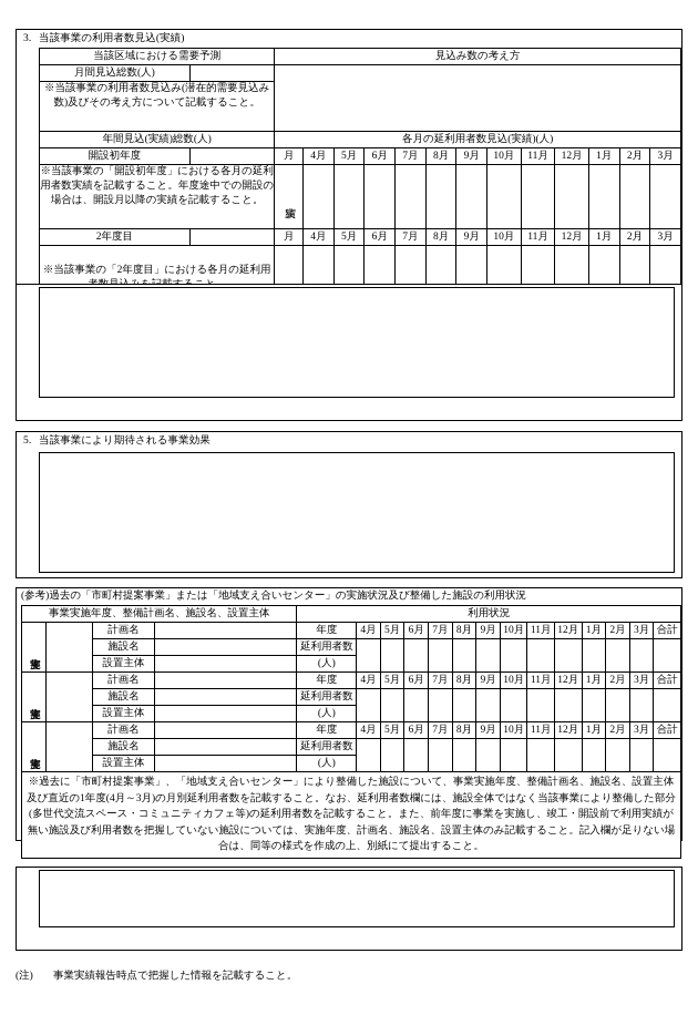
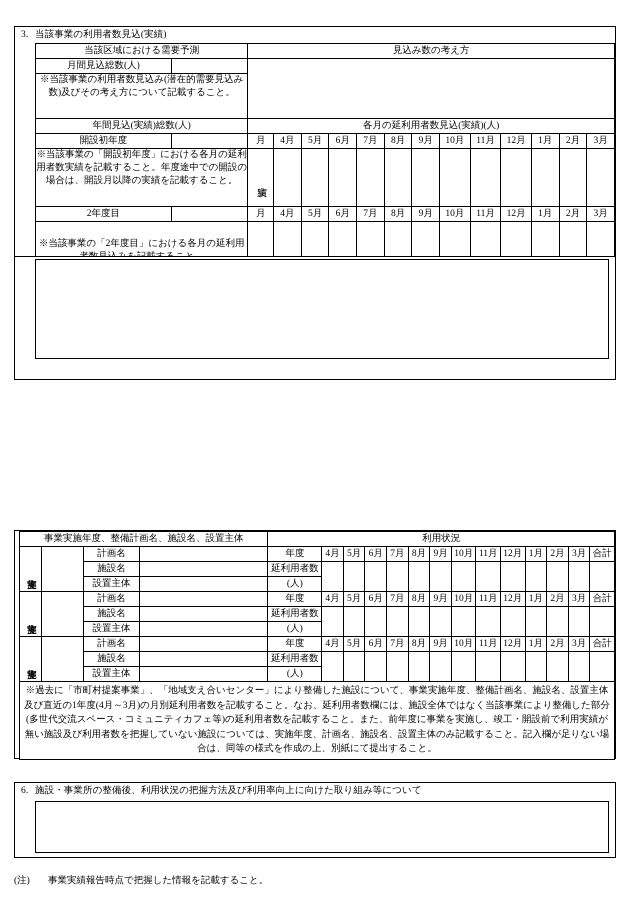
  3. 当該事業の利用者数見込(実績)
  当該区域における需要予測	見込み数の考え方
  月間見込総数(人)
  ※当該事業の利用者数見込み(潜在的需要見込み数)及びその考え方について記載すること。
  年間見込(実績)総数(人)	各月の延利用者数見込(実績)(人)
  開設初年度		月	4月	5月	6月	7月	8月	9月	10月	11月	12月	1月	2月	3月
  ※当該事業の「開設初年度」における各月の延利用者数実績を記載すること。年度途中での開設の場合は、開設月以降の実績を記載すること。
  2年度目		月	4月	5月	6月	7月	8月	9月	10月	11月	12月	1月	2月	3月
- 5. 当該事業により期待される事業効果
- (参考)過去の「市町村提案事業」または「地域支え合いセンター」の実施状況及び整備した施設の利用状況
  事業実施年度、整備計画名、施設名、設置主体	利用状況
  		計画名		年度	4月	5月	6月	7月	8月	9月	10月	11月	12月	1月	2月	3月	合計
  施設名		延利用者数
  設置主体		(人)
  		計画名		年度	4月	5月	6月	7月	8月	9月	10月	11月	12月	1月	2月	3月	合計
  施設名		延利用者数
  設置主体		(人)
  		計画名		年度	4月	5月	6月	7月	8月	9月	10月	11月	12月	1月	2月	3月	合計
  施設名		延利用者数
  設置主体		(人)
  ※過去に「市町村提案事業」、「地域支え合いセンター」により整備した施設について、事業実施年度、整備計画名、施設名、設置主体及び直近の1年度(4月～3月)の月別延利用者数を記載すること。なお、延利用者数欄には、施設全体ではなく当該事業により整備した部分(多世代交流スペース・コミュニティカフェ等)の延利用者数を記載すること。また、前年度に事業を実施し、竣工・開設前で利用実績が無い施設及び利用者数を把握していない施設については、実施年度、計画名、施設名、設置主体のみ記載すること。記入欄が足りない場合は、同等の様式を作成の上、別紙にて提出すること。
+ 6. 施設・事業所の整備後、利用状況の把握方法及び利用率向上に向けた取り組み等について
  (注) 事業実績報告時点で把握した情報を記載すること。
